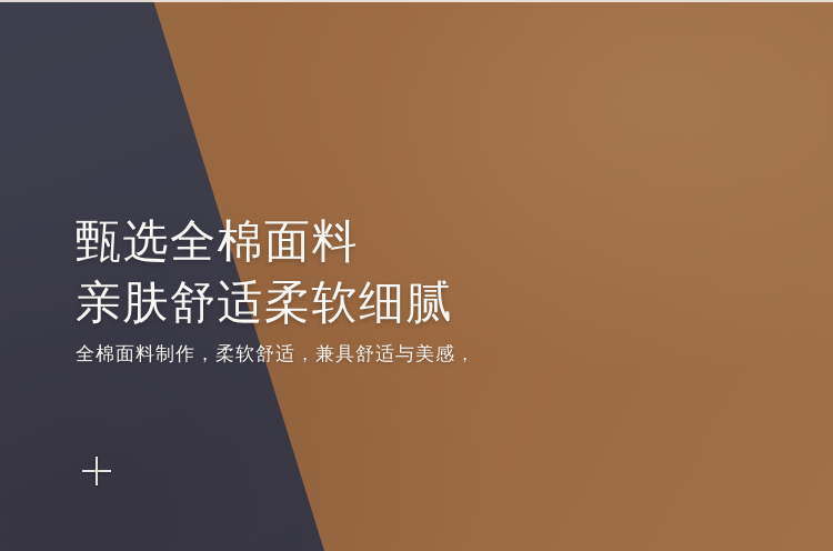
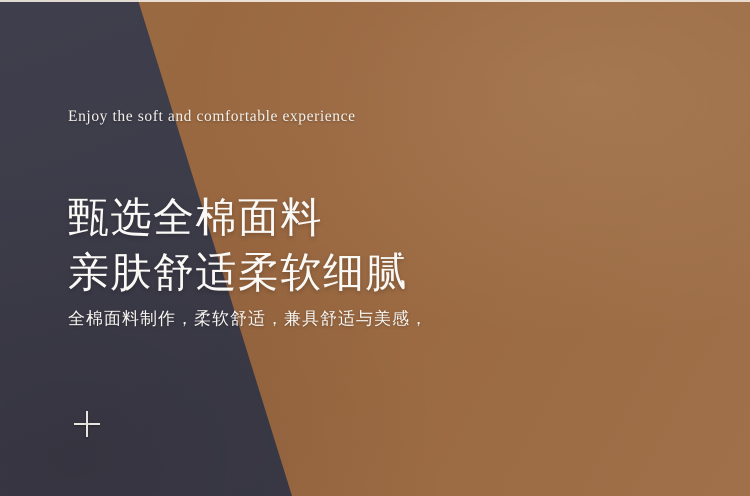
+ Enjoy the soft and comfortable experience
  甄选全棉面料
  亲肤舒适柔软细腻
  全棉面料制作，柔软舒适，兼具舒适与美感，
